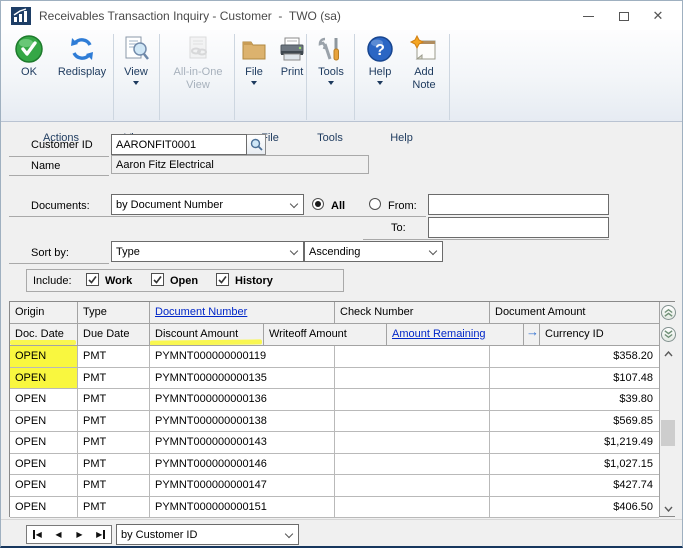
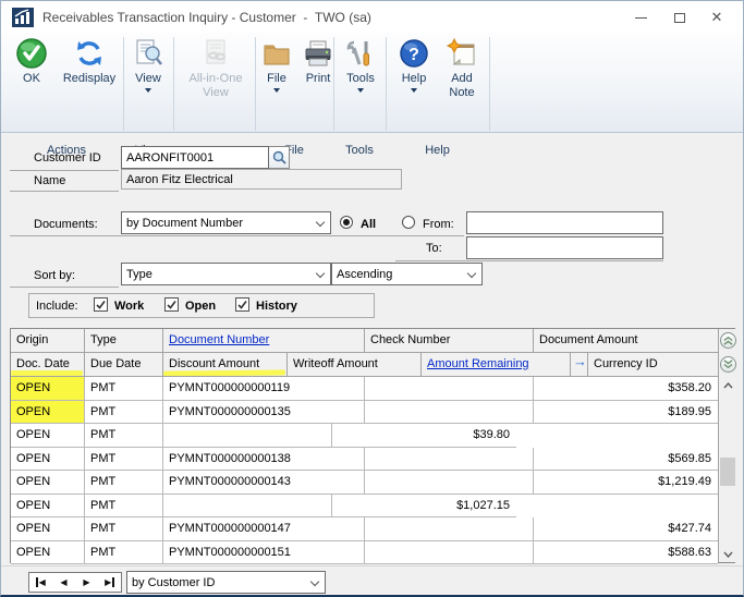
  Receivables Transaction Inquiry - Customer - TWO (sa)
  ✕
  OK
  Redisplay
  View
  All-in-One View
  File
  Print
  Tools
  ?
  Help
  Add Note
  Actions
  ile
  Tools
  Help
  Customer ID
  AARONFIT0001
  Name
  Aaron Fitz Electrical
  Documents:
  by Document Number
  All
  From:
  To:
  Sort by:
  Type
  Ascending
  Include:
  Work
  Open
  History
  Origin
  Type
  Document Number
  Check Number
  Document Amount
  Doc. Date
  Due Date
  Discount Amount
  Writeoff Amount
  Amount Remaining
  →
  Currency ID
  OPEN
  PMT
  PYMNT000000000119
  $358.20
  OPEN
  PMT
  PYMNT000000000135
- $107.48
+ $189.95
  OPEN
  PMT
- PYMNT000000000136
  $39.80
  OPEN
  PMT
  PYMNT000000000138
  $569.85
  OPEN
  PMT
  PYMNT000000000143
  $1,219.49
  OPEN
  PMT
- PYMNT000000000146
  $1,027.15
  OPEN
  PMT
  PYMNT000000000147
  $427.74
  OPEN
  PMT
  PYMNT000000000151
- $406.50
+ $588.63
  ◀
  ◀
  ▶
  ▶
  by Customer ID
